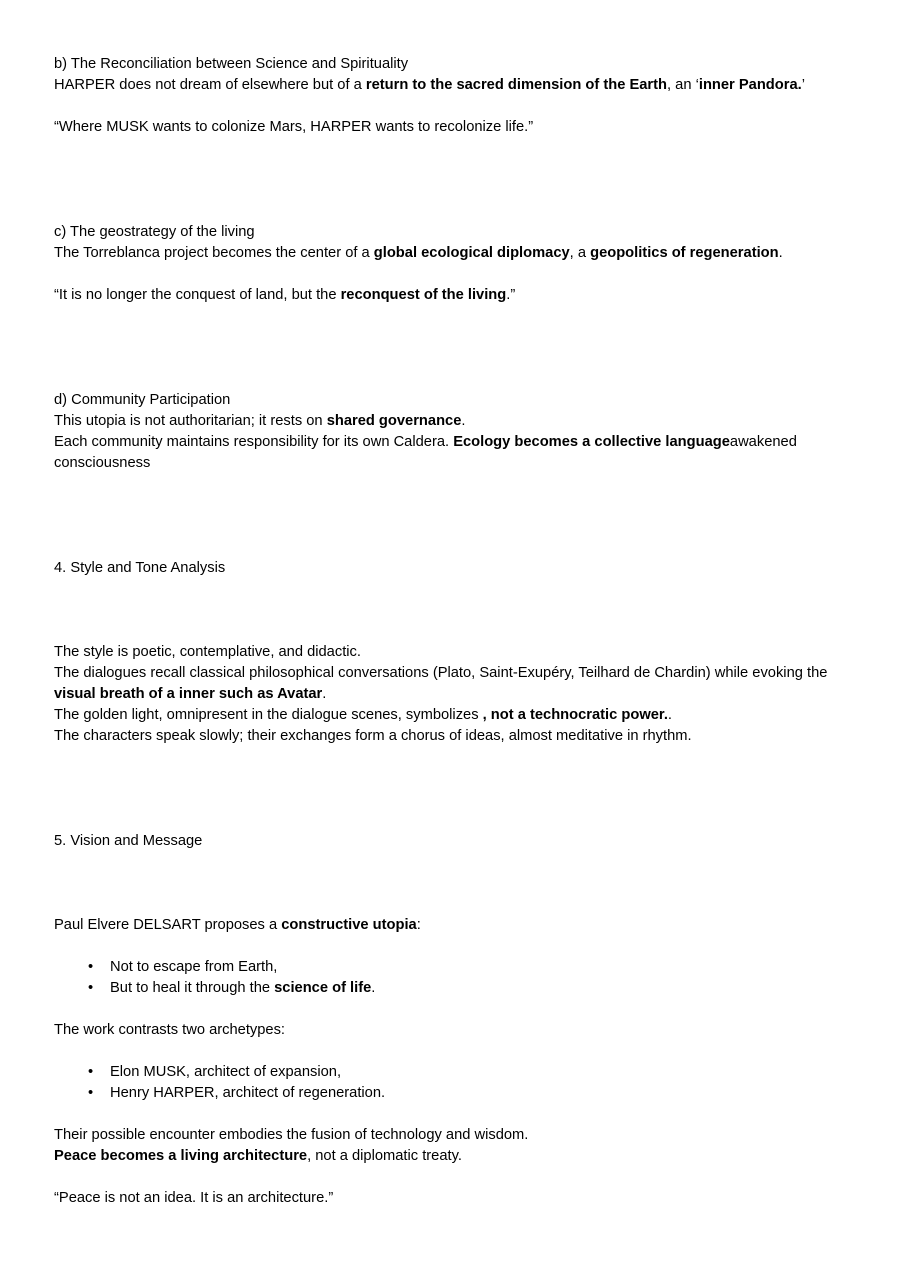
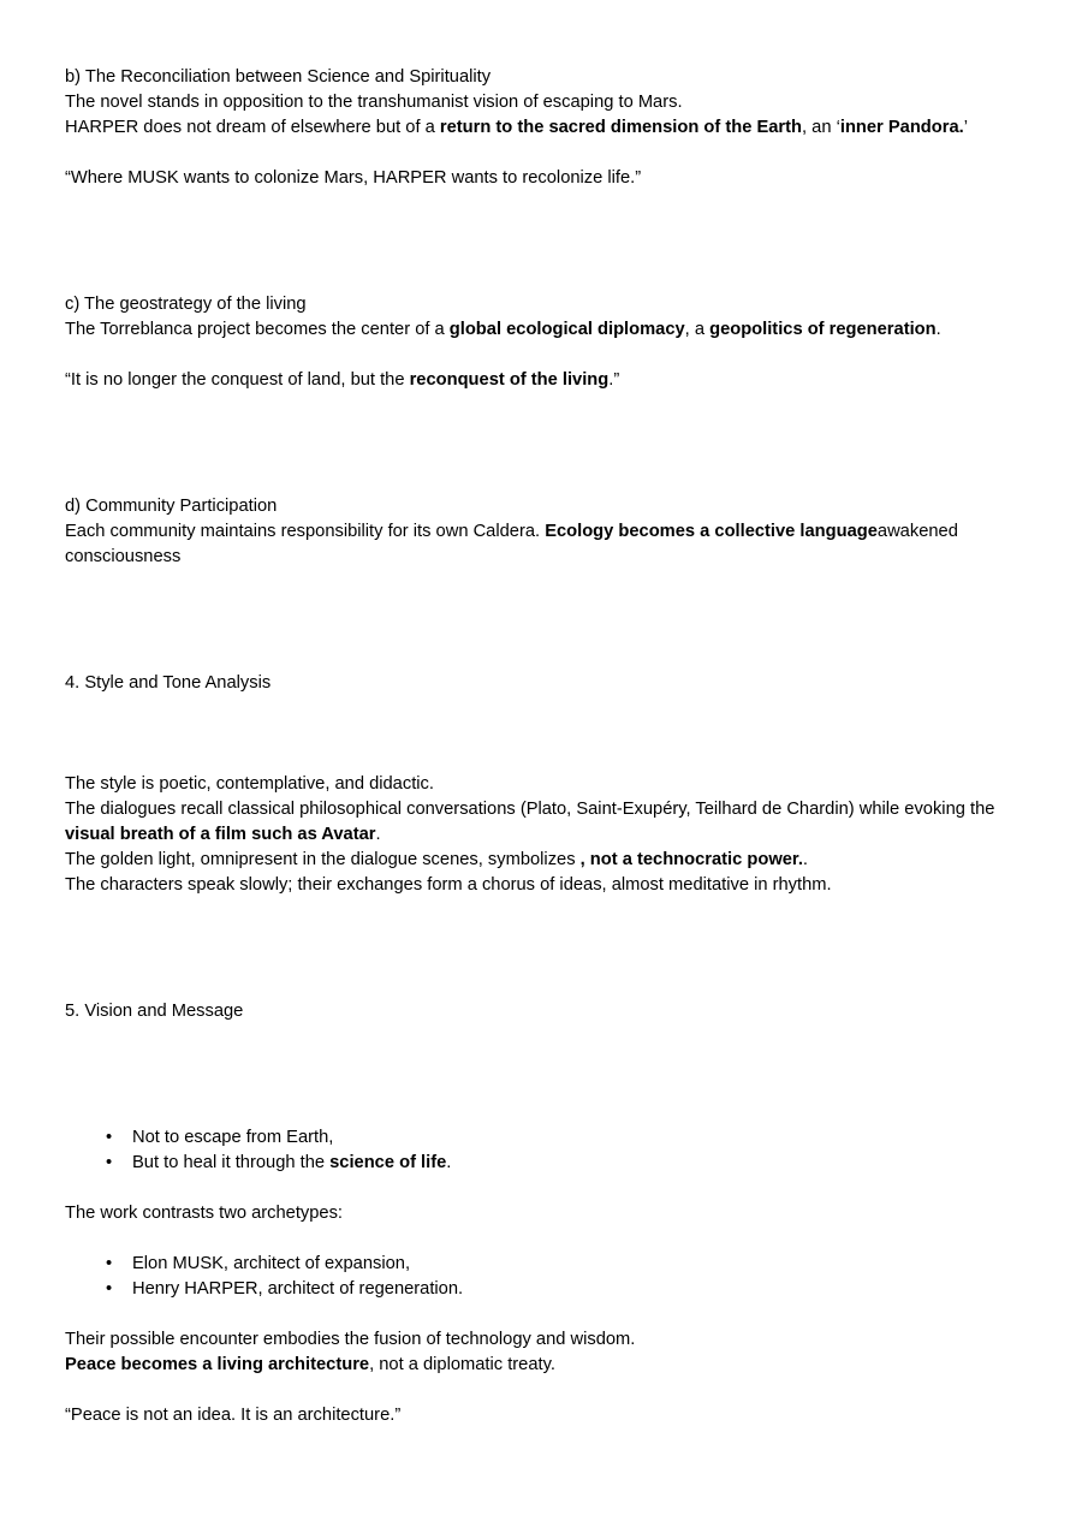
  b) The Reconciliation between Science and Spirituality
+ The novel stands in opposition to the transhumanist vision of escaping to Mars.
  HARPER does not dream of elsewhere but of a return to the sacred dimension of the Earth, an ‘inner Pandora.’
  “Where MUSK wants to colonize Mars, HARPER wants to recolonize life.”
  c) The geostrategy of the living
  The Torreblanca project becomes the center of a global ecological diplomacy, a geopolitics of regeneration.
  “It is no longer the conquest of land, but the reconquest of the living.”
  d) Community Participation
- This utopia is not authoritarian; it rests on shared governance.
  Each community maintains responsibility for its own Caldera. Ecology becomes a collective languageawakened consciousness
  4. Style and Tone Analysis
  The style is poetic, contemplative, and didactic.
- The dialogues recall classical philosophical conversations (Plato, Saint-Exupéry, Teilhard de Chardin) while evoking the visual breath of a inner such as Avatar.
+ The dialogues recall classical philosophical conversations (Plato, Saint-Exupéry, Teilhard de Chardin) while evoking the visual breath of a film such as Avatar.
  The golden light, omnipresent in the dialogue scenes, symbolizes , not a technocratic power..
  The characters speak slowly; their exchanges form a chorus of ideas, almost meditative in rhythm.
  5. Vision and Message
- Paul Elvere DELSART proposes a constructive utopia:
  Not to escape from Earth,
  But to heal it through the science of life.
  The work contrasts two archetypes:
  Elon MUSK, architect of expansion,
  Henry HARPER, architect of regeneration.
  Their possible encounter embodies the fusion of technology and wisdom.
  Peace becomes a living architecture, not a diplomatic treaty.
  “Peace is not an idea. It is an architecture.”
